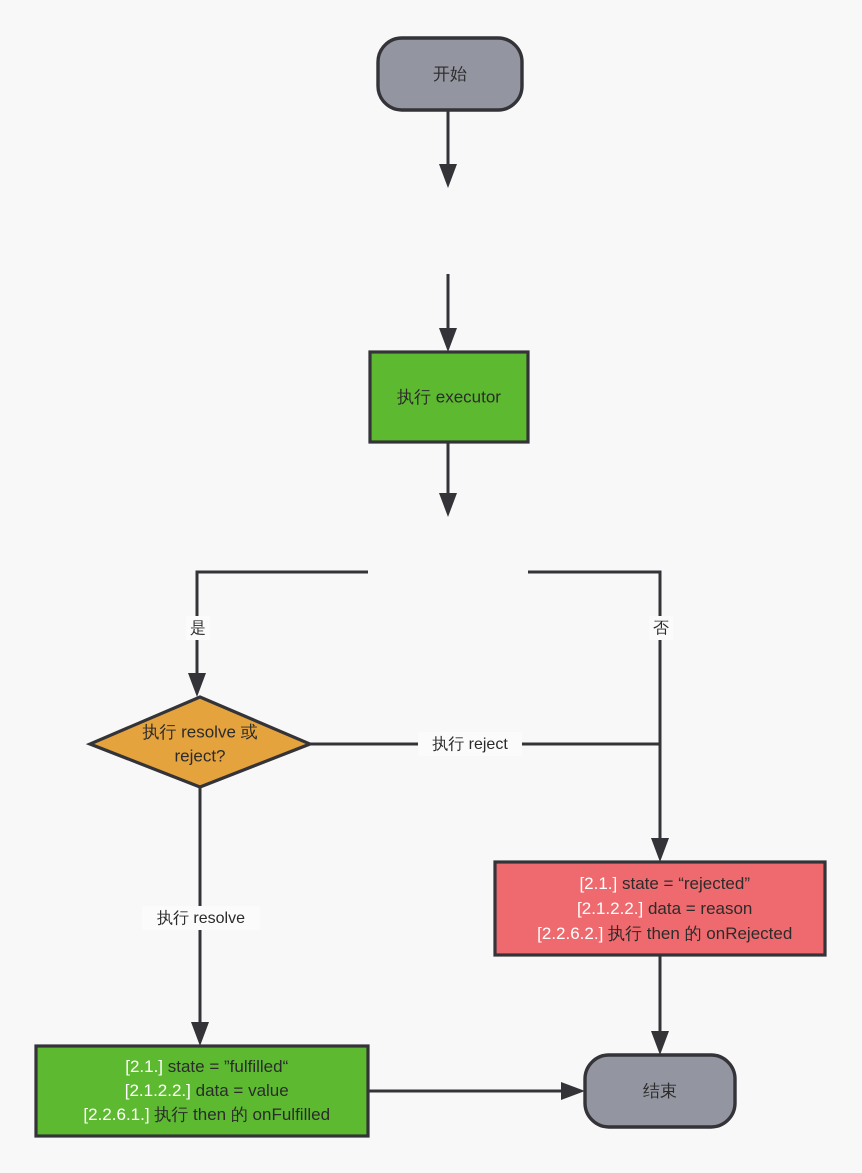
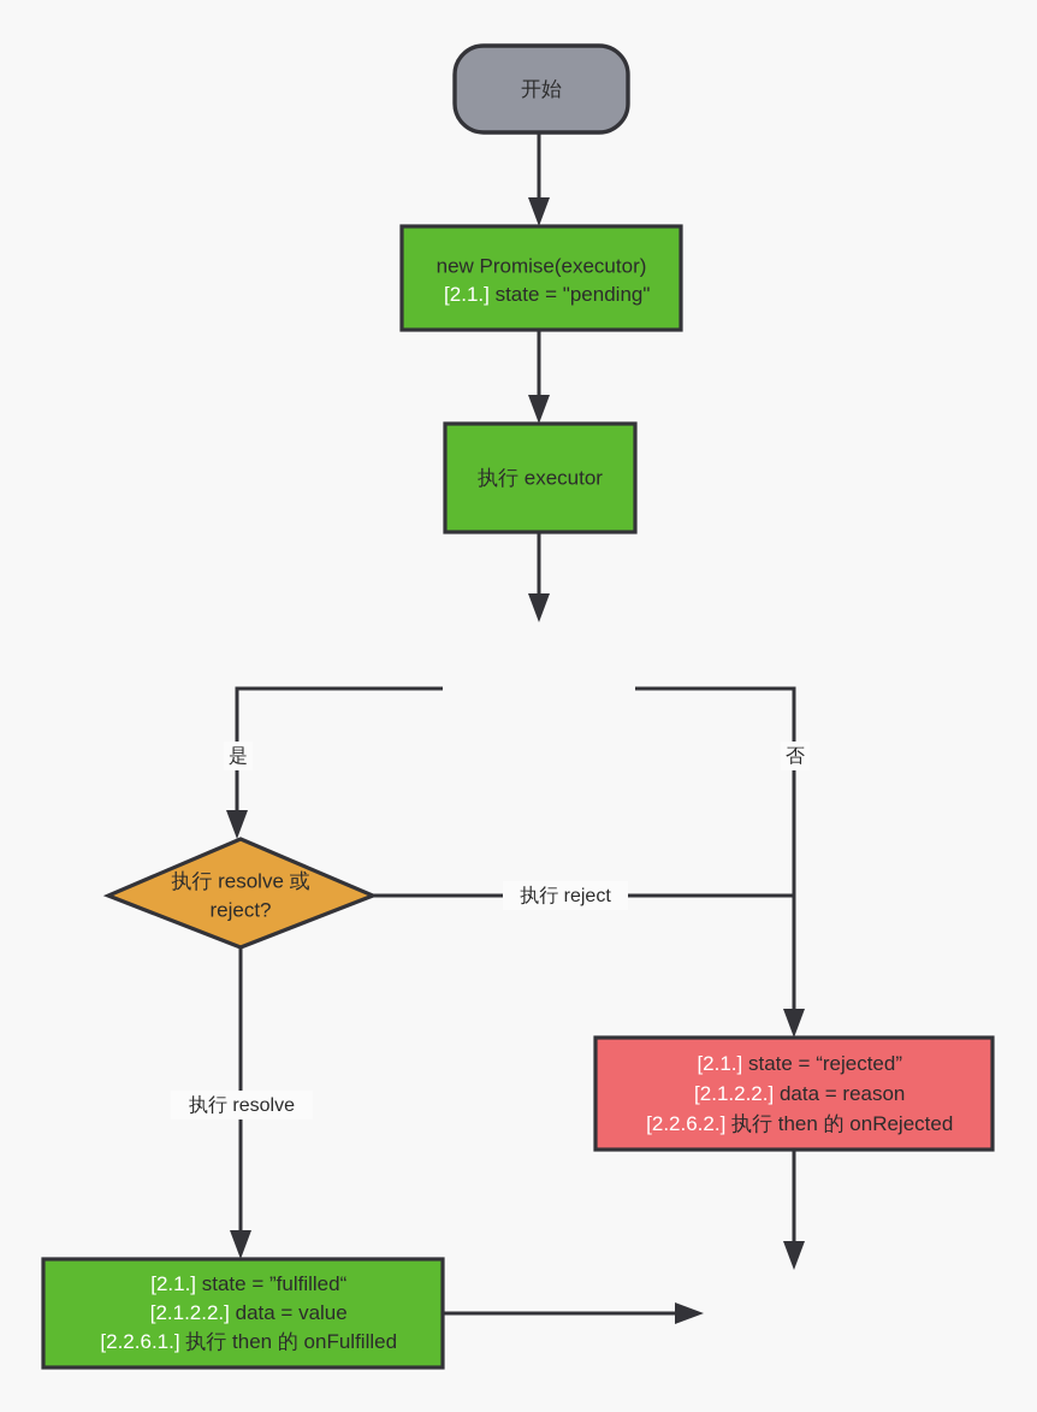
  开始
+ new Promise(executor)
+ [2.1.] state = "pending"
  执行 executor
  执行 resolve 或
  reject?
  [2.1.] state = “rejected”
  [2.1.2.2.] data = reason
  [2.2.6.2.] 执行 then 的 onRejected
  [2.1.] state = ”fulfilled“
  [2.1.2.2.] data = value
  [2.2.6.1.] 执行 then 的 onFulfilled
- 结束
  是
  否
  执行 reject
  执行 resolve
